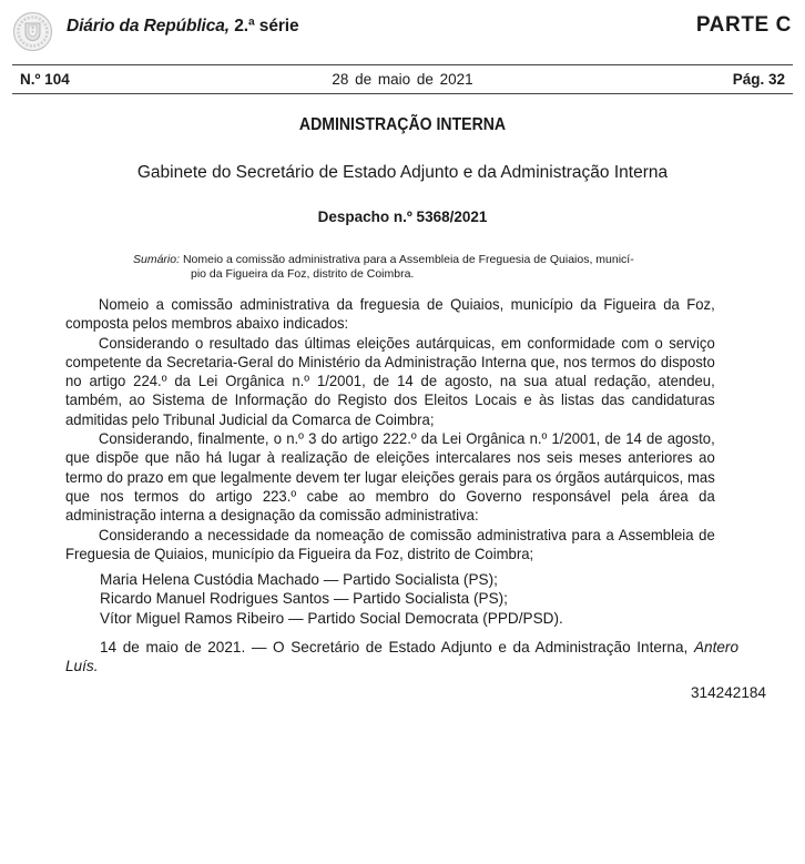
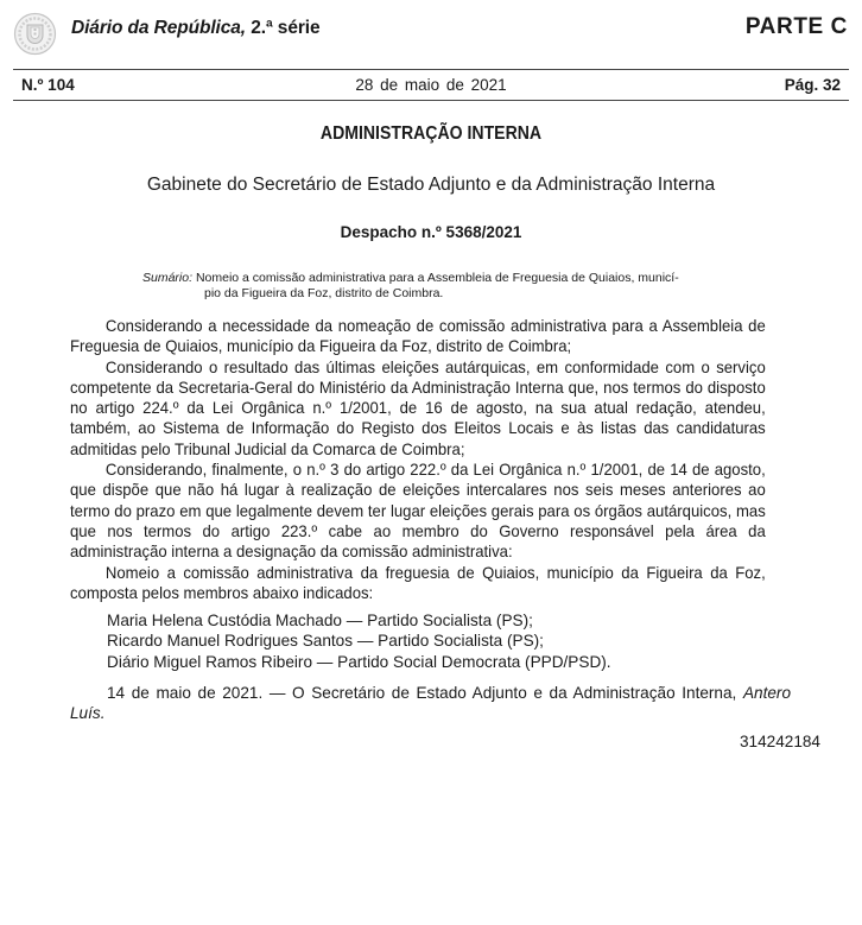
  Diário da República, 2.ª série
  PARTE C
  28 de maio de 2021
  N.º 104
  Pág. 32
  ADMINISTRAÇÃO INTERNA
  Gabinete do Secretário de Estado Adjunto e da Administração Interna
  Despacho n.º 5368/2021
  Sumário: Nomeio a comissão administrativa para a Assembleia de Freguesia de Quiaios, municí-
  pio da Figueira da Foz, distrito de Coimbra.
- Nomeio a comissão administrativa da freguesia de Quiaios, município da Figueira da Foz, composta pelos membros abaixo indicados:
+ Considerando a necessidade da nomeação de comissão administrativa para a Assembleia de Freguesia de Quiaios, município da Figueira da Foz, distrito de Coimbra;
- Considerando o resultado das últimas eleições autárquicas, em conformidade com o serviço competente da Secretaria-Geral do Ministério da Administração Interna que, nos termos do disposto no artigo 224.º da Lei Orgânica n.º 1/2001, de 14 de agosto, na sua atual redação, atendeu, também, ao Sistema de Informação do Registo dos Eleitos Locais e às listas das candidaturas admitidas pelo Tribunal Judicial da Comarca de Coimbra;
+ Considerando o resultado das últimas eleições autárquicas, em conformidade com o serviço competente da Secretaria-Geral do Ministério da Administração Interna que, nos termos do disposto no artigo 224.º da Lei Orgânica n.º 1/2001, de 16 de agosto, na sua atual redação, atendeu, também, ao Sistema de Informação do Registo dos Eleitos Locais e às listas das candidaturas admitidas pelo Tribunal Judicial da Comarca de Coimbra;
  Considerando, finalmente, o n.º 3 do artigo 222.º da Lei Orgânica n.º 1/2001, de 14 de agosto, que dispõe que não há lugar à realização de eleições intercalares nos seis meses anteriores ao termo do prazo em que legalmente devem ter lugar eleições gerais para os órgãos autárquicos, mas que nos termos do artigo 223.º cabe ao membro do Governo responsável pela área da administração interna a designação da comissão administrativa:
- Considerando a necessidade da nomeação de comissão administrativa para a Assembleia de Freguesia de Quiaios, município da Figueira da Foz, distrito de Coimbra;
+ Nomeio a comissão administrativa da freguesia de Quiaios, município da Figueira da Foz, composta pelos membros abaixo indicados:
  Maria Helena Custódia Machado — Partido Socialista (PS);
  Ricardo Manuel Rodrigues Santos — Partido Socialista (PS);
- Vítor Miguel Ramos Ribeiro — Partido Social Democrata (PPD/PSD).
+ Diário Miguel Ramos Ribeiro — Partido Social Democrata (PPD/PSD).
  14 de maio de 2021. — O Secretário de Estado Adjunto e da Administração Interna, Antero Luís.
  314242184
